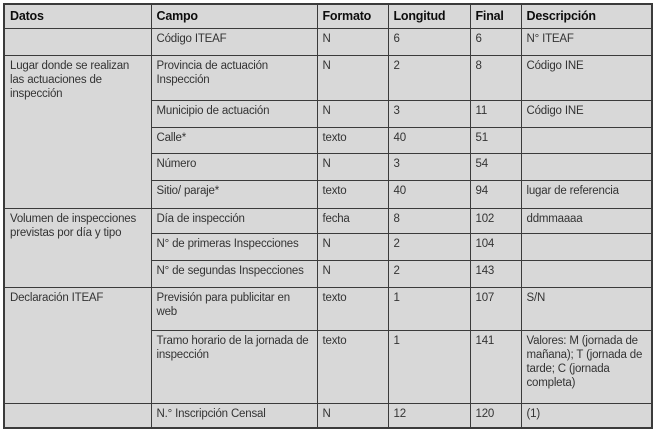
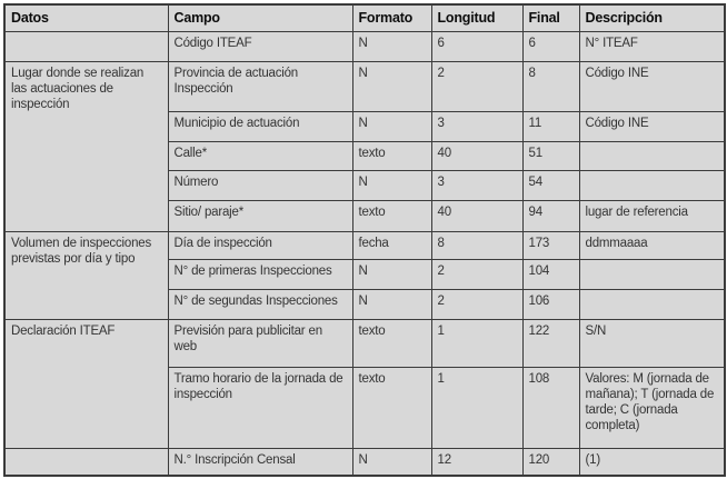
  Datos	Campo	Formato	Longitud	Final	Descripción
  	Código ITEAF	N	6	6	N° ITEAF
  Lugar donde se realizan las actuaciones de inspección	Provincia de actuación Inspección	N	2	8	Código INE
  Municipio de actuación	N	3	11	Código INE
  Calle*	texto	40	51
  Número	N	3	54
  Sitio/ paraje*	texto	40	94	lugar de referencia
- Volumen de inspecciones previstas por día y tipo	Día de inspección	fecha	8	102	ddmmaaaa
+ Volumen de inspecciones previstas por día y tipo	Día de inspección	fecha	8	173	ddmmaaaa
  N° de primeras Inspecciones	N	2	104
- N° de segundas Inspecciones	N	2	143
+ N° de segundas Inspecciones	N	2	106
- Declaración ITEAF	Previsión para publicitar en web	texto	1	107	S/N
+ Declaración ITEAF	Previsión para publicitar en web	texto	1	122	S/N
- Tramo horario de la jornada de inspección	texto	1	141	Valores: M (jornada de mañana); T (jornada de tarde; C (jornada completa)
+ Tramo horario de la jornada de inspección	texto	1	108	Valores: M (jornada de mañana); T (jornada de tarde; C (jornada completa)
  	N.° Inscripción Censal	N	12	120	(1)
